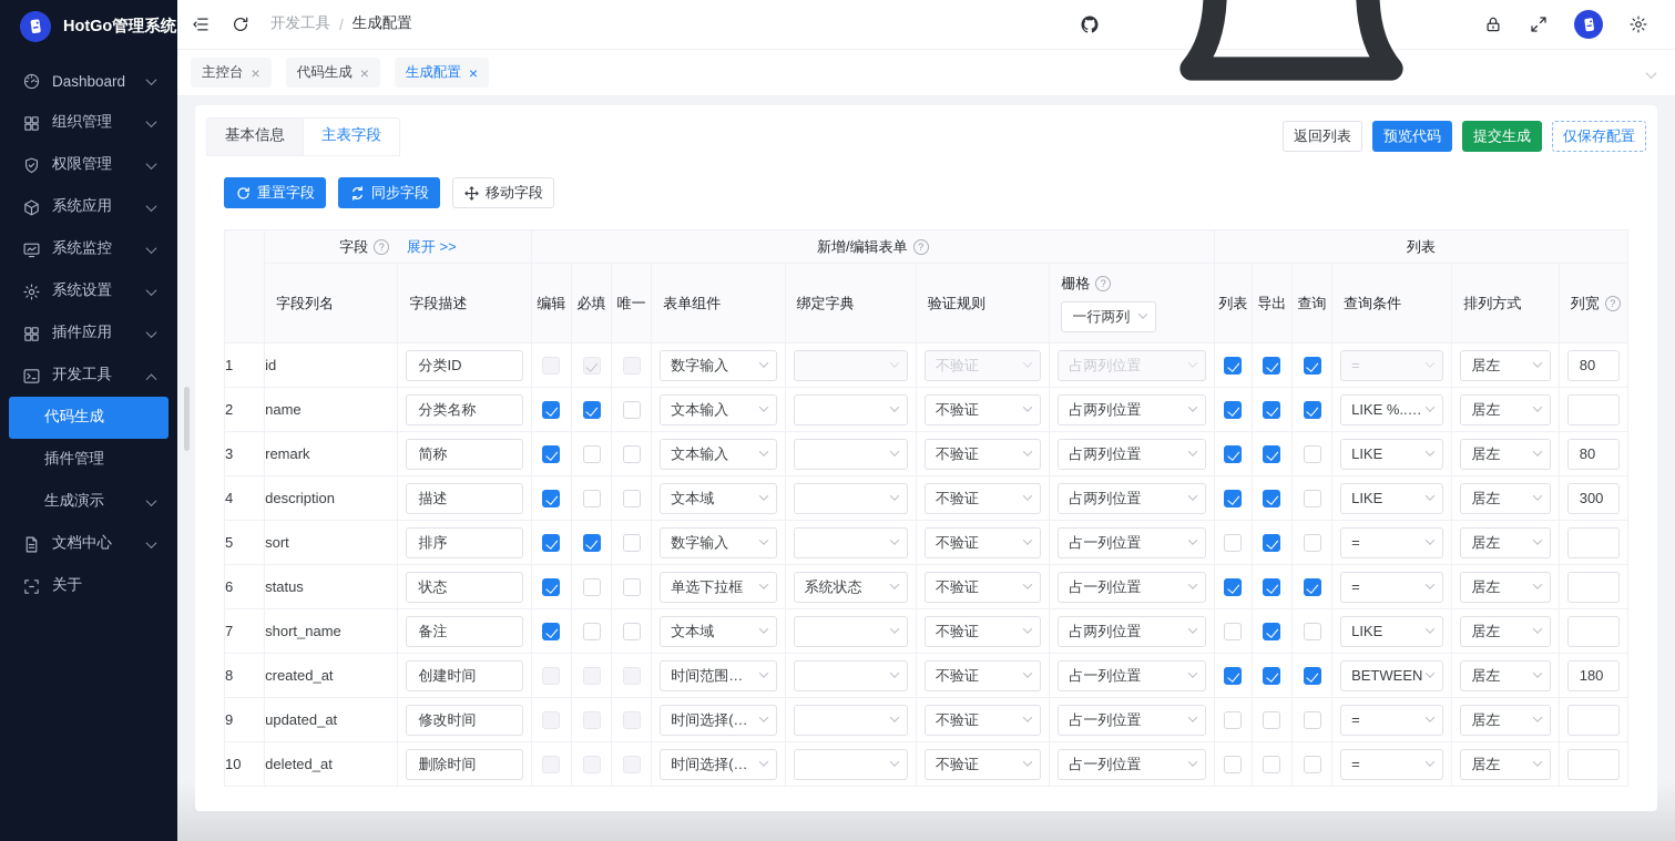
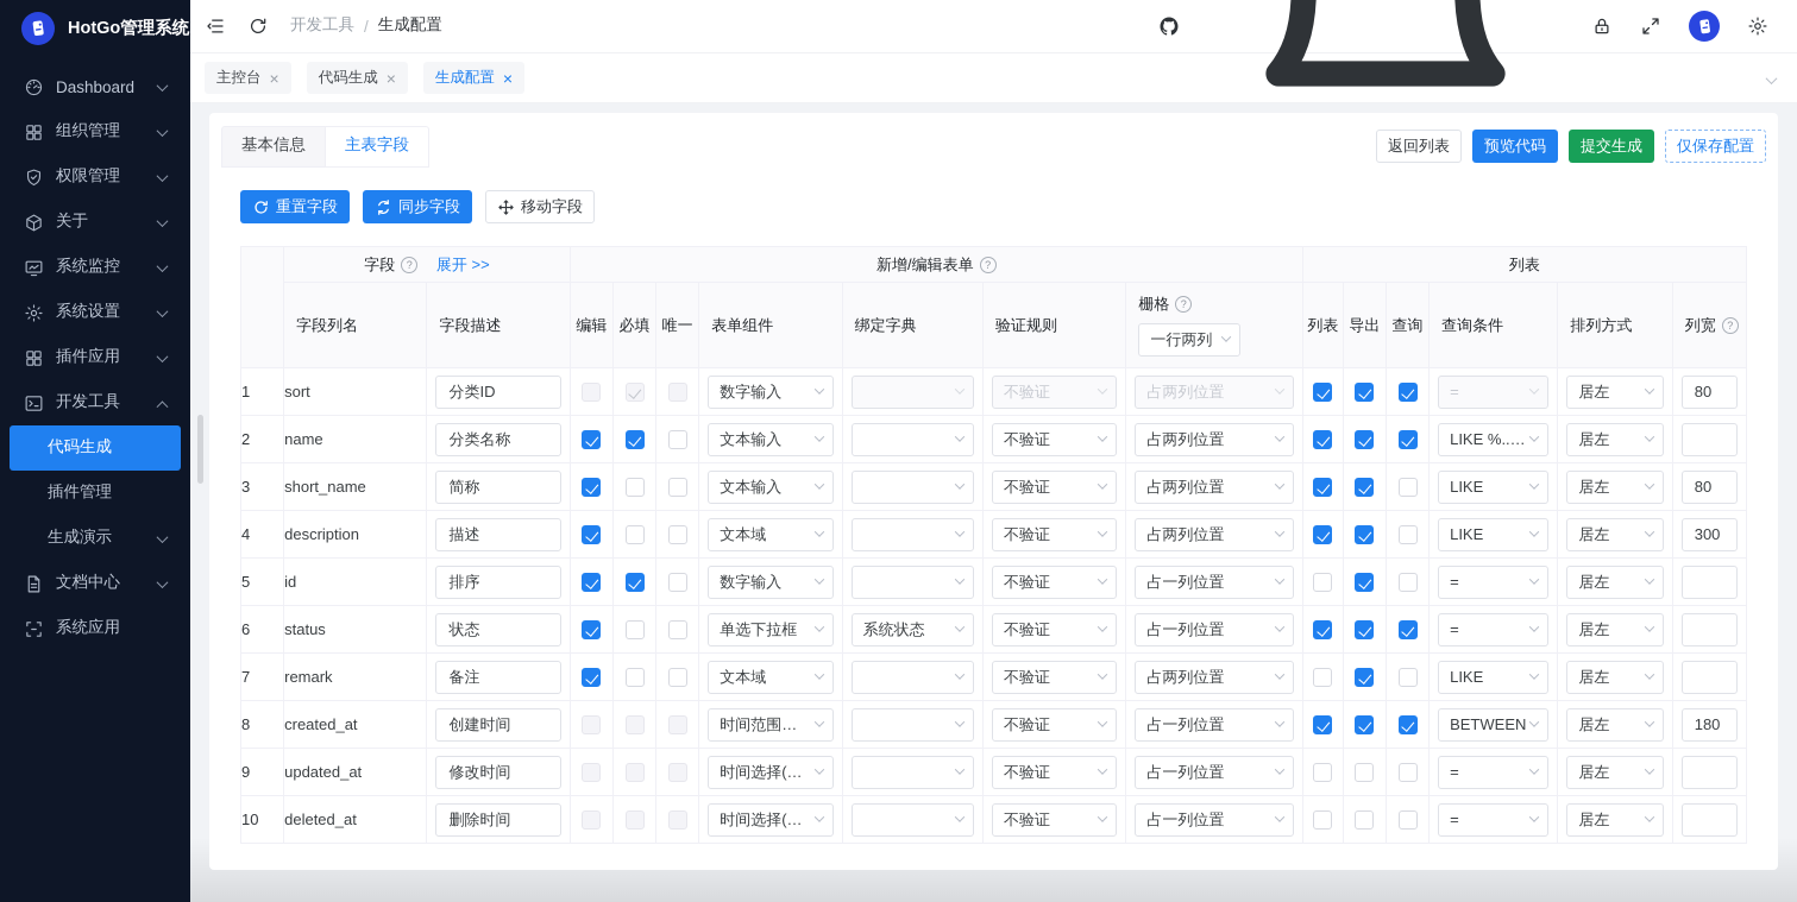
  HotGo管理系统
  Dashboard
  组织管理
  权限管理
- 系统应用
+ 关于
  系统监控
  系统设置
  插件应用
  开发工具
  代码生成
  插件管理
  生成演示
  文档中心
- 关于
+ 系统应用
  开发工具
  /
  生成配置
  主控台
  ×
  代码生成
  ×
  生成配置
  ×
  基本信息
  主表字段
  返回列表
  预览代码
  提交生成
  仅保存配置
  重置字段
  同步字段
  移动字段
  	字段 ? 展开 >>	新增/编辑表单 ?	列表
  字段列名	字段描述	编辑	必填	唯一	表单组件	绑定字典	验证规则	栅格 ? 一行两列	列表	导出	查询	查询条件	排列方式	列宽 ?
- 1	id	分类ID				数字输入		不验证	占两列位置				=	居左	80
+ 1	sort	分类ID				数字输入		不验证	占两列位置				=	居左	80
  2	name	分类名称				文本输入		不验证	占两列位置				LIKE %...%	居左
- 3	remark	简称				文本输入		不验证	占两列位置				LIKE	居左	80
+ 3	short_name	简称				文本输入		不验证	占两列位置				LIKE	居左	80
  4	description	描述				文本域		不验证	占两列位置				LIKE	居左	300
- 5	sort	排序				数字输入		不验证	占一列位置				=	居左
+ 5	id	排序				数字输入		不验证	占一列位置				=	居左
  6	status	状态				单选下拉框	系统状态	不验证	占一列位置				=	居左
- 7	short_name	备注				文本域		不验证	占两列位置				LIKE	居左
+ 7	remark	备注				文本域		不验证	占两列位置				LIKE	居左
  8	created_at	创建时间				时间范围选择		不验证	占一列位置				BETWEEN	居左	180
  9	updated_at	修改时间				时间选择(Y-..		不验证	占一列位置				=	居左
  10	deleted_at	删除时间				时间选择(Y-..		不验证	占一列位置				=	居左
